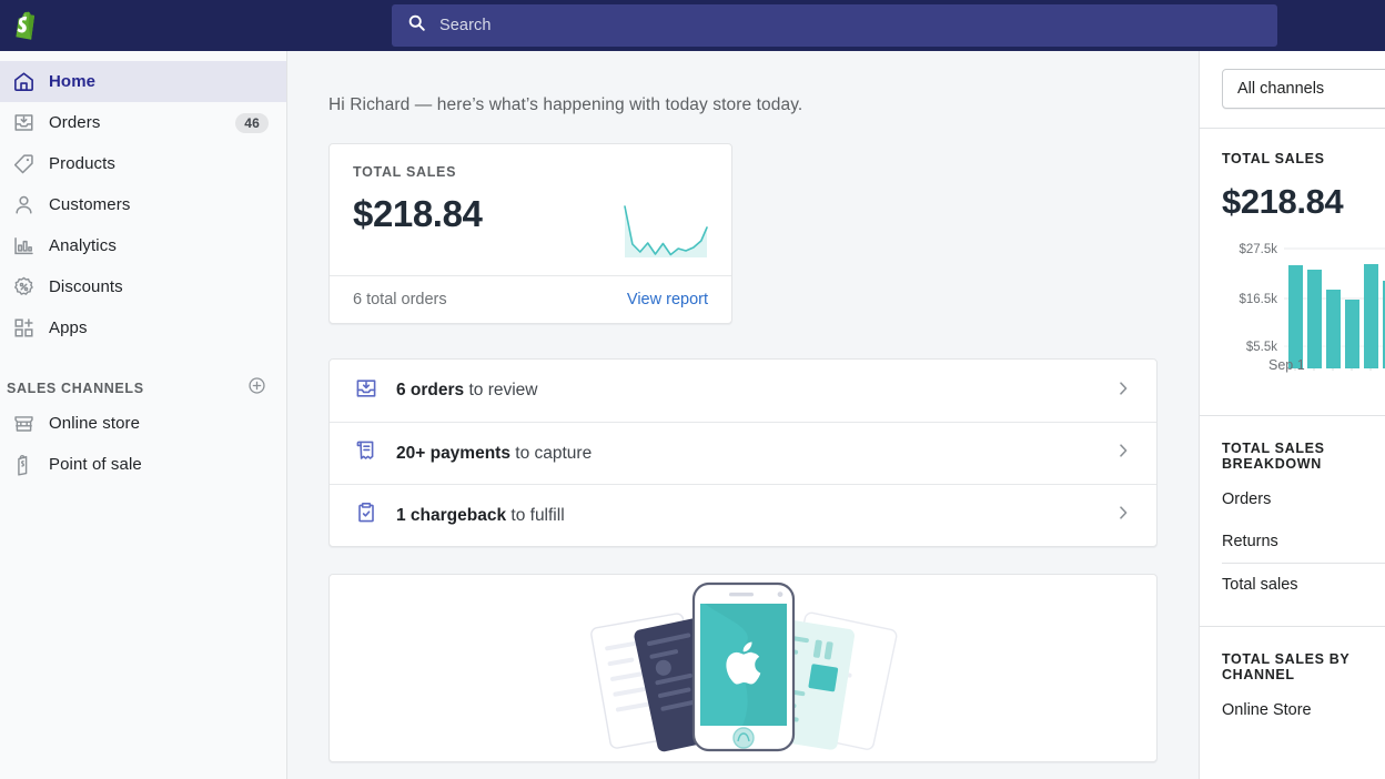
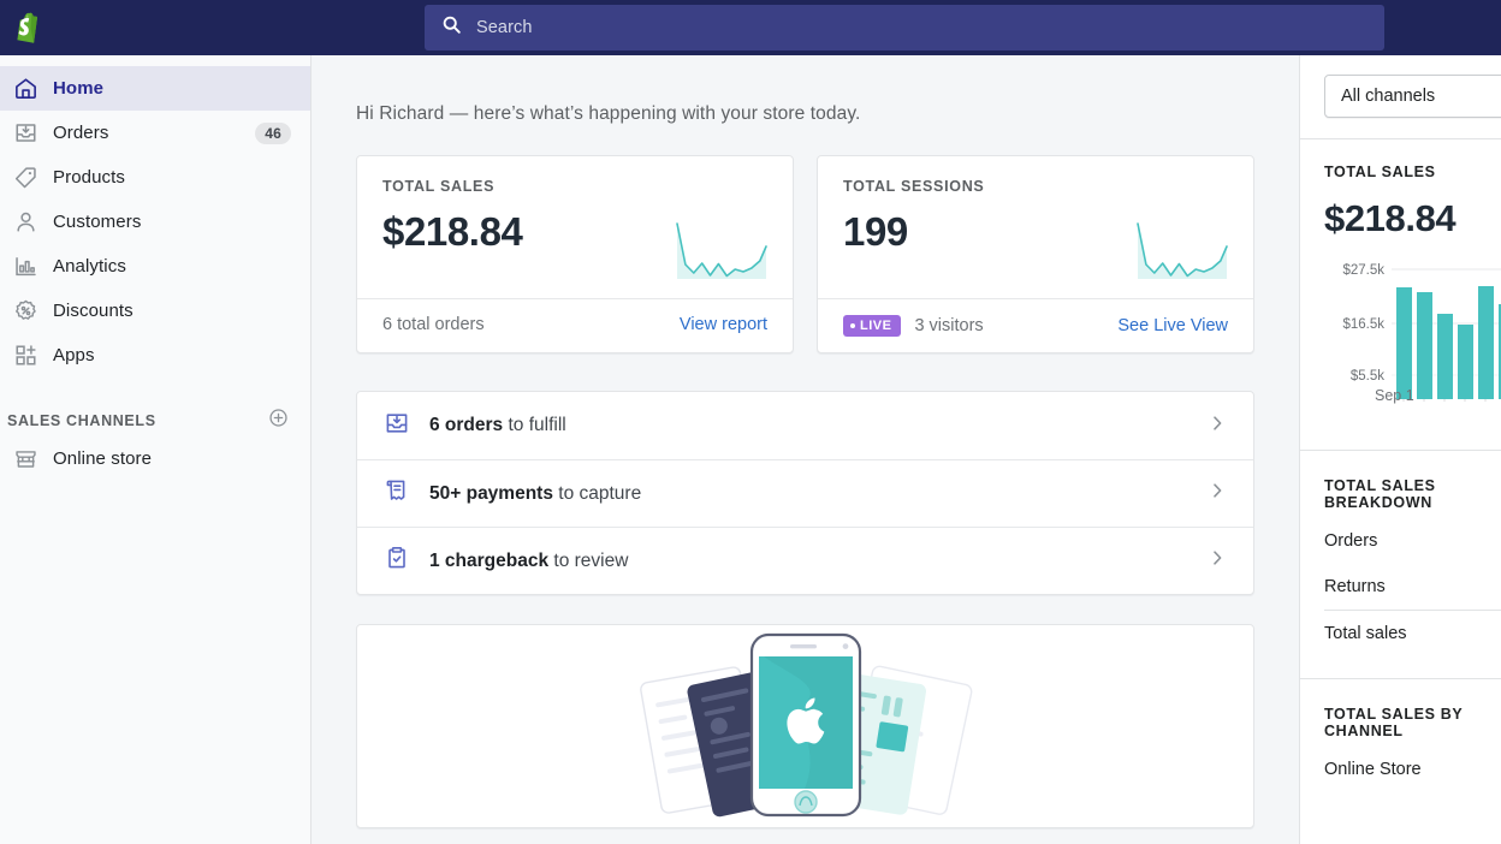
  Search
  Home
  Orders
  46
  Products
  Customers
  Analytics
  Discounts
  Apps
  SALES CHANNELS
  Online store
- Point of sale
- Hi Richard — here’s what’s happening with today store today.
+ Hi Richard — here’s what’s happening with your store today.
  TOTAL SALES
  $218.84
  6 total orders
  View report
+ TOTAL SESSIONS
+ 199
+ LIVE
+ 3 visitors
+ See Live View
- 6 orders to review
+ 6 orders to fulfill
- 20+ payments to capture
+ 50+ payments to capture
- 1 chargeback to fulfill
+ 1 chargeback to review
  All channels
  TOTAL SALES
  $218.84
  $27.5k
  $16.5k
  $5.5k
  Sep 1
  TOTAL SALES BREAKDOWN
  Orders
  Returns
  Total sales
  TOTAL SALES BY CHANNEL
  Online Store
